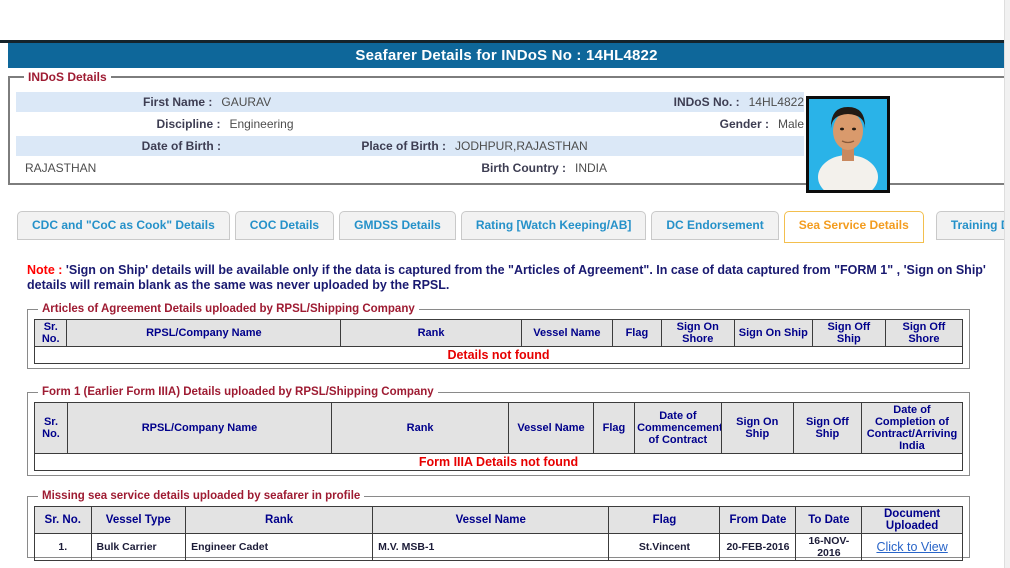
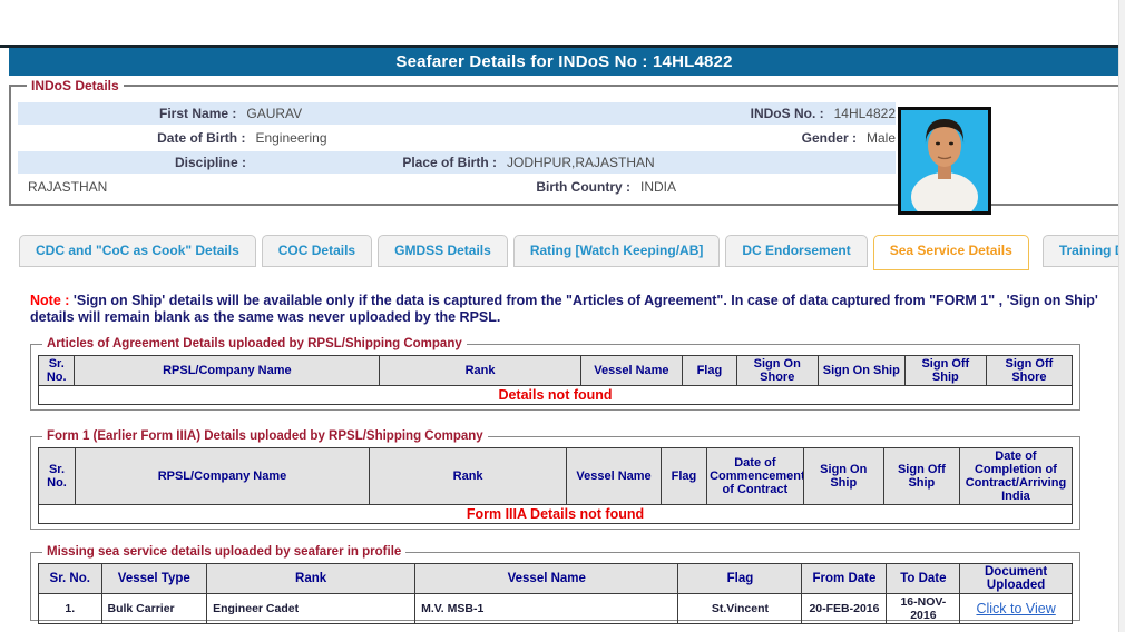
  Seafarer Details for INDoS No : 14HL4822
  INDoS Details
  First Name :
  GAURAV
  INDoS No. :
  14HL4822
- Discipline :
+ Date of Birth :
  Engineering
  Gender :
  Male
- Date of Birth :
+ Discipline :
  Place of Birth :
  JODHPUR,RAJASTHAN
  RAJASTHAN
  Birth Country :
  INDIA
  CDC and "CoC as Cook" Details
  COC Details
  GMDSS Details
  Rating [Watch Keeping/AB]
  DC Endorsement
  Sea Service Details
  Note : 'Sign on Ship' details will be available only if the data is captured from the "Articles of Agreement". In case of data captured from "FORM 1" , 'Sign on Ship' details will remain blank as the same was never uploaded by the RPSL.
  Articles of Agreement Details uploaded by RPSL/Shipping Company
  Sr. No.	RPSL/Company Name	Rank	Vessel Name	Flag	Sign On Shore	Sign On Ship	Sign Off Ship	Sign Off Shore
  Details not found
  Form 1 (Earlier Form IIIA) Details uploaded by RPSL/Shipping Company
  Sr. No.	RPSL/Company Name	Rank	Vessel Name	Flag	Date of Commencemen of Contract	Sign On Ship	Sign Off Ship	Date of Completion of Contract/Arriving India
  Form IIIA Details not found
  Missing sea service details uploaded by seafarer in profile
  Sr. No.	Vessel Type	Rank	Vessel Name	Flag	From Date	To Date	Document Uploaded
  1.	Bulk Carrier	Engineer Cadet	M.V. MSB-1	St.Vincent	20-FEB-2016	16-NOV-2016	Click to View
